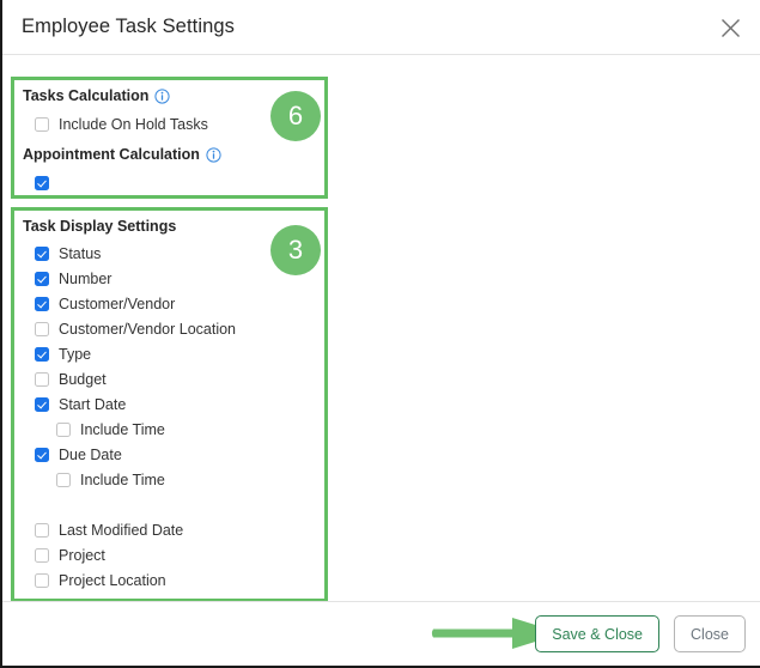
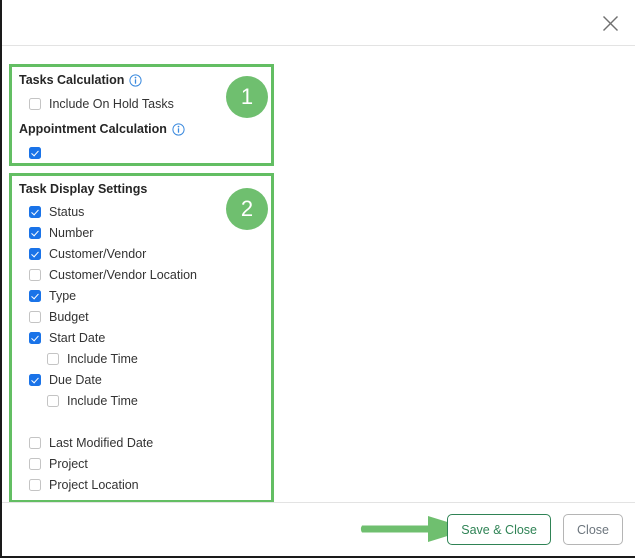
- Employee Task Settings
  Tasks Calculation
  Include On Hold Tasks
  Appointment Calculation
- 6
+ 1
  Task Display Settings
  Status
  Number
  Customer/Vendor
  Customer/Vendor Location
  Type
  Budget
  Start Date
  Include Time
  Due Date
  Include Time
  Last Modified Date
  Project
  Project Location
- 3
+ 2
  Save & Close
  Close
